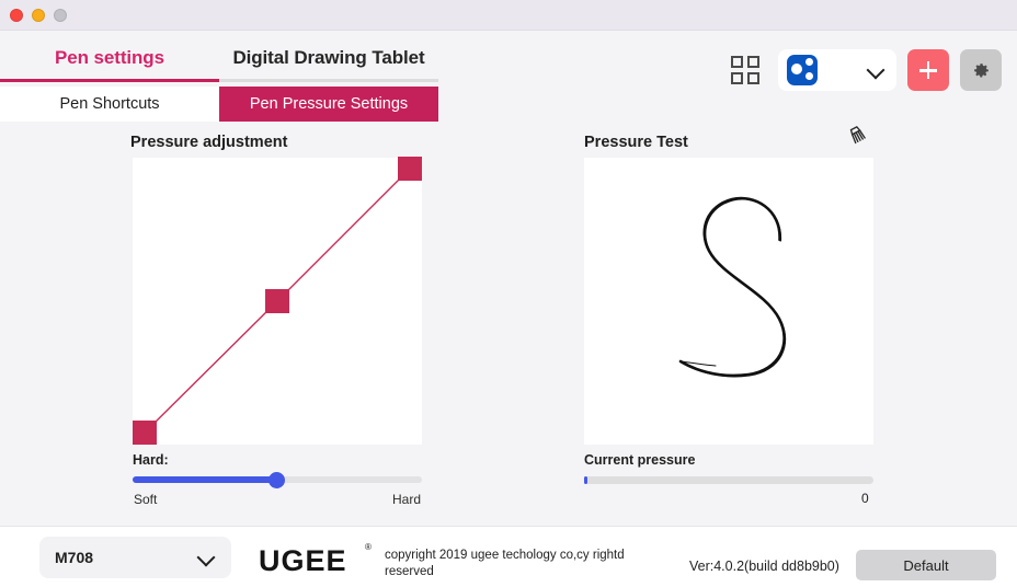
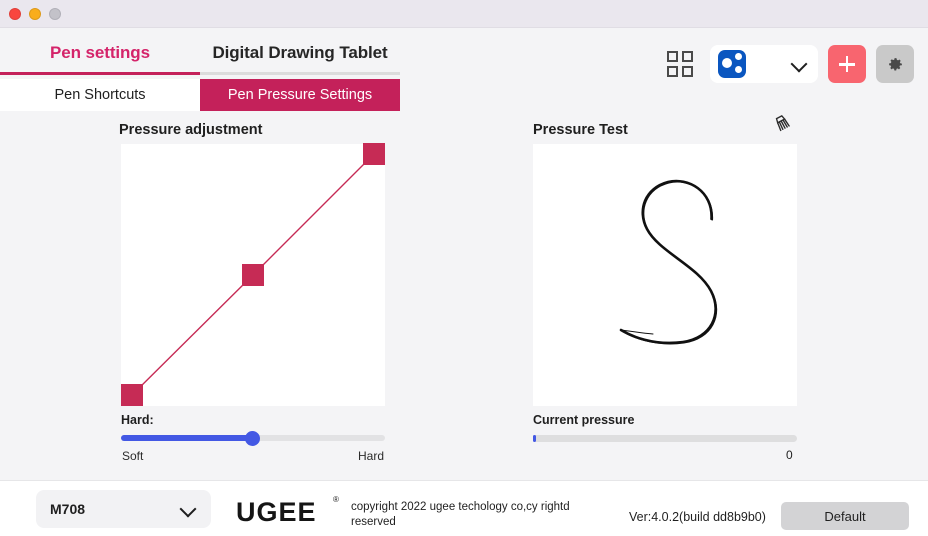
  Pen settings
  Digital Drawing Tablet
  Pen Shortcuts
  Pen Pressure Settings
  Pressure adjustment
  Hard:
  Soft
  Hard
  Pressure Test
  Current pressure
  0
  M708
  UGEE
  ®
- copyright 2019 ugee techology co,cy rightd reserved
+ copyright 2022 ugee techology co,cy rightd reserved
  Ver:4.0.2(build dd8b9b0)
  Default
